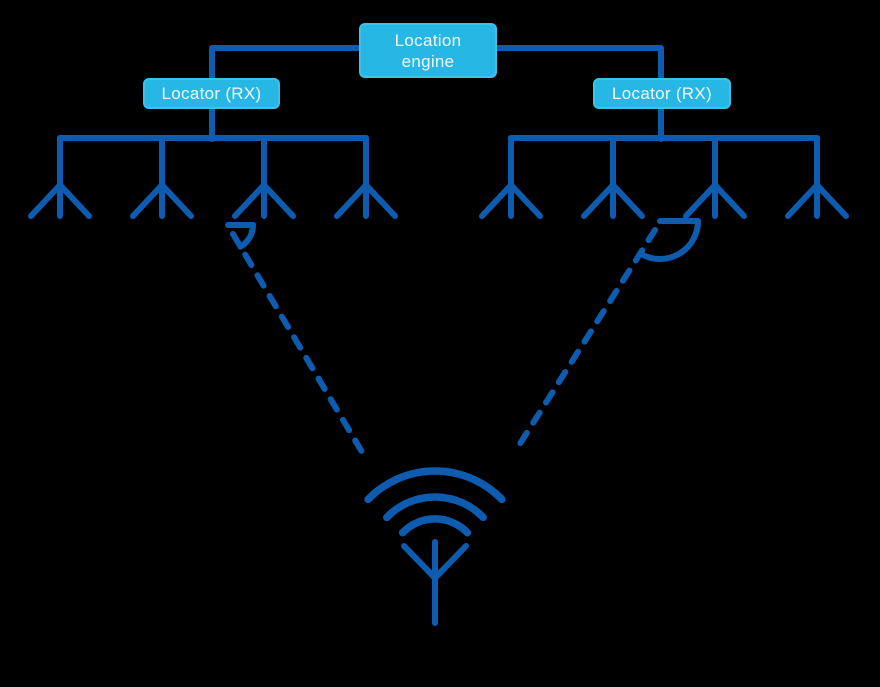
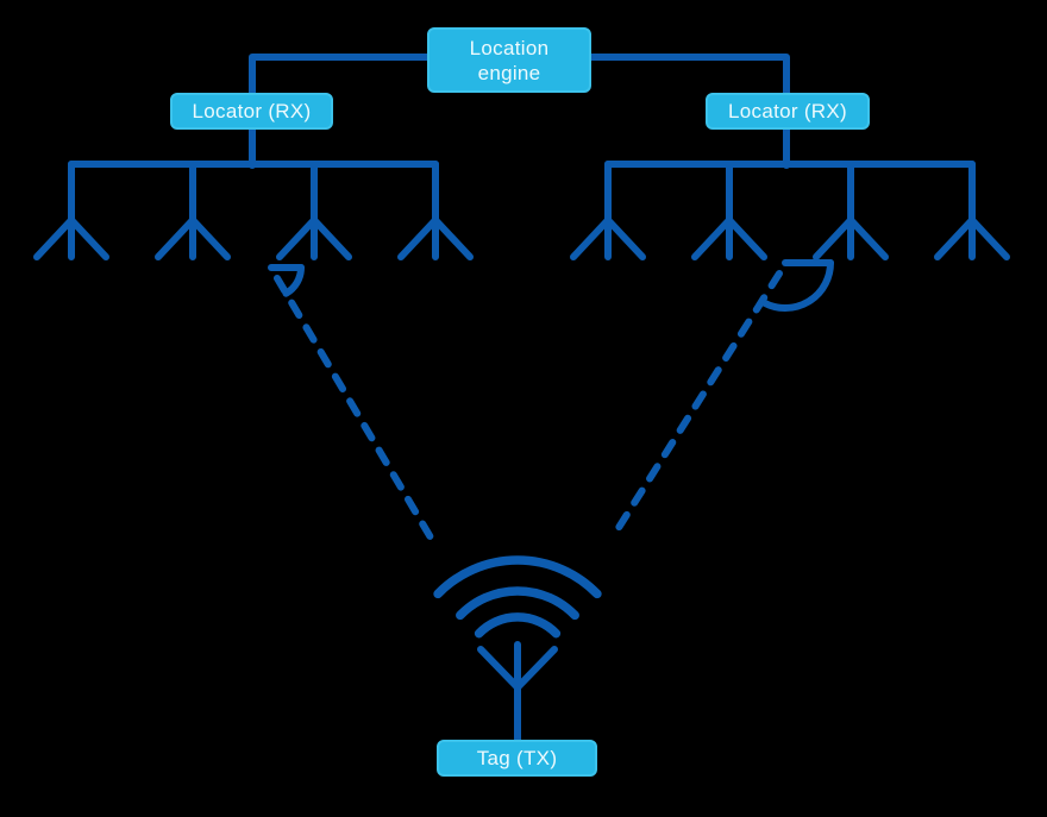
  Location
  engine
  Locator (RX)
  Locator (RX)
+ Tag (TX)
